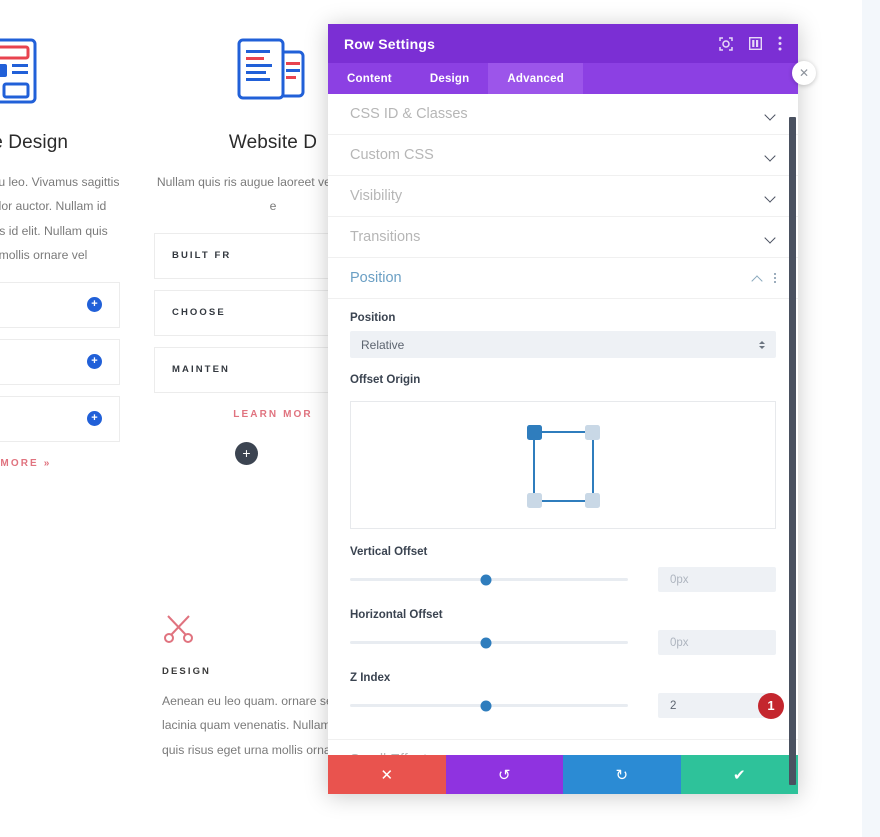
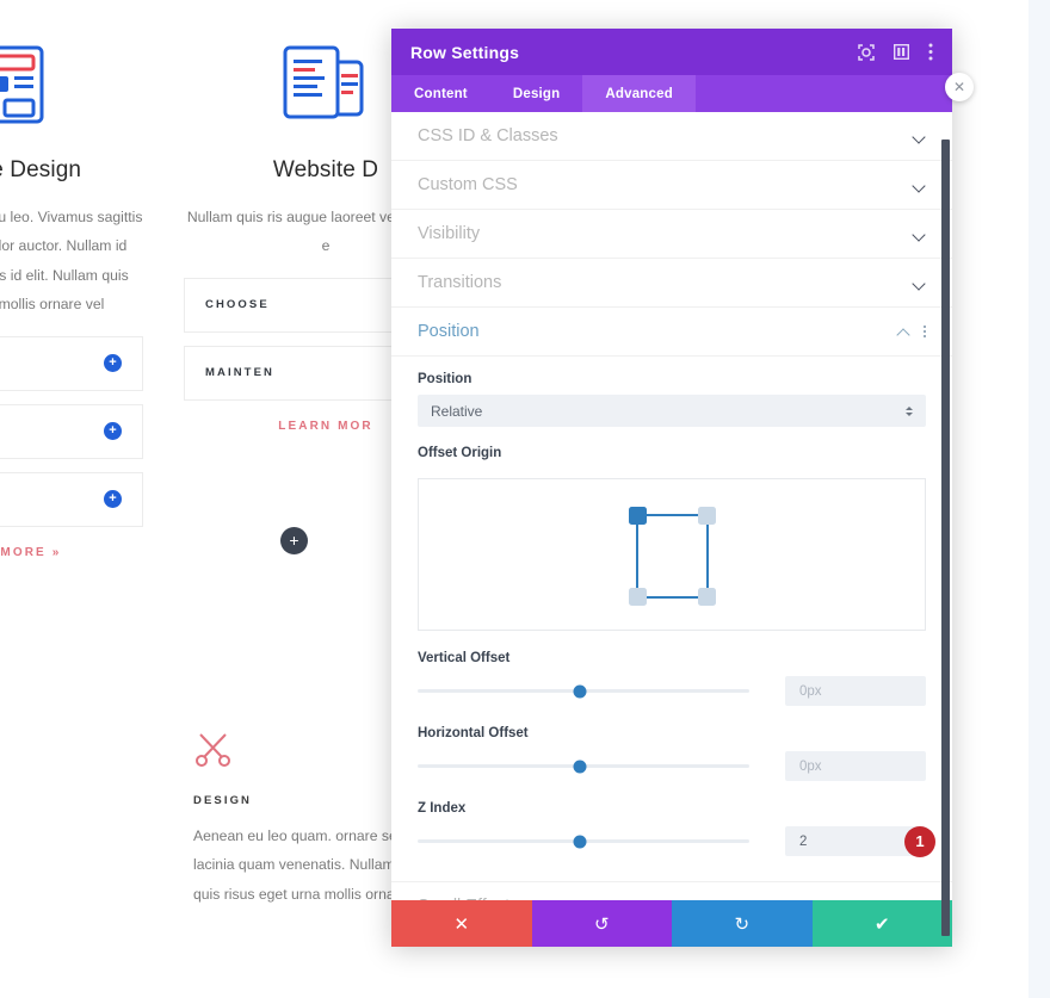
  +
  +
  +
  Website D
  Nullam quis ris augue laoreet v e
- BUILT FR
  CHOOSE
  MAINTEN
  LEARN MOR
  +
  DESIGN
  Aenean eu leo quam. ornare s lacinia quam venenatis. Nullam quis risus eget urna mollis orn
  Row Settings
  Content
  Design
  Advanced
  CSS ID & Classes
  Custom CSS
  Visibility
  Transitions
  Position
  Position
  Relative
  Offset Origin
  Vertical Offset
  0px
  Horizontal Offset
  0px
  Z Index
  2
  1
  ✕
  ↺
  ↻
  ✔
  ✕
